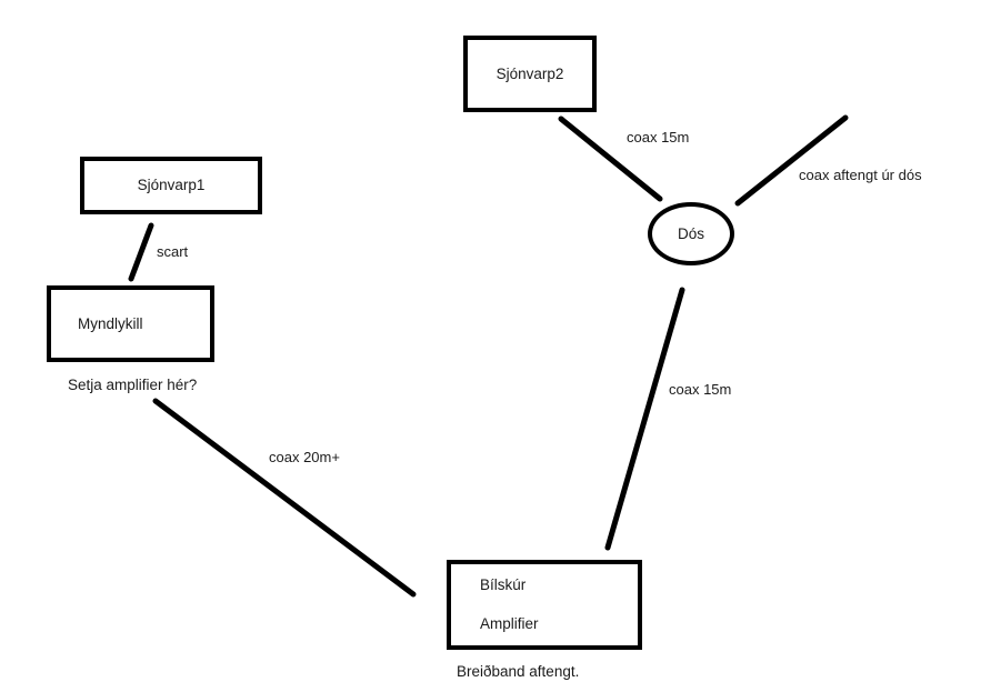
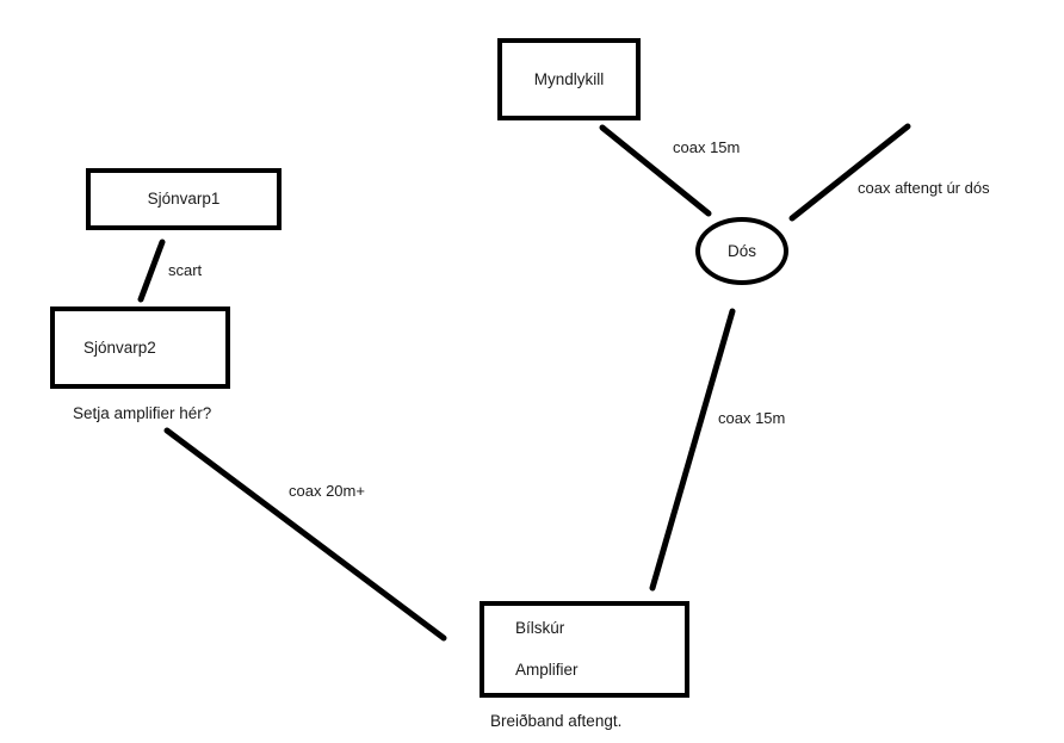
- Sjónvarp2
+ Myndlykill
  Sjónvarp1
- Myndlykill
+ Sjónvarp2
  Dós
  Bílskúr
  Amplifier
  coax 15m
  coax aftengt úr dós
  coax 15m
  scart
  coax 20m+
  Setja amplifier hér?
  Breiðband aftengt.
